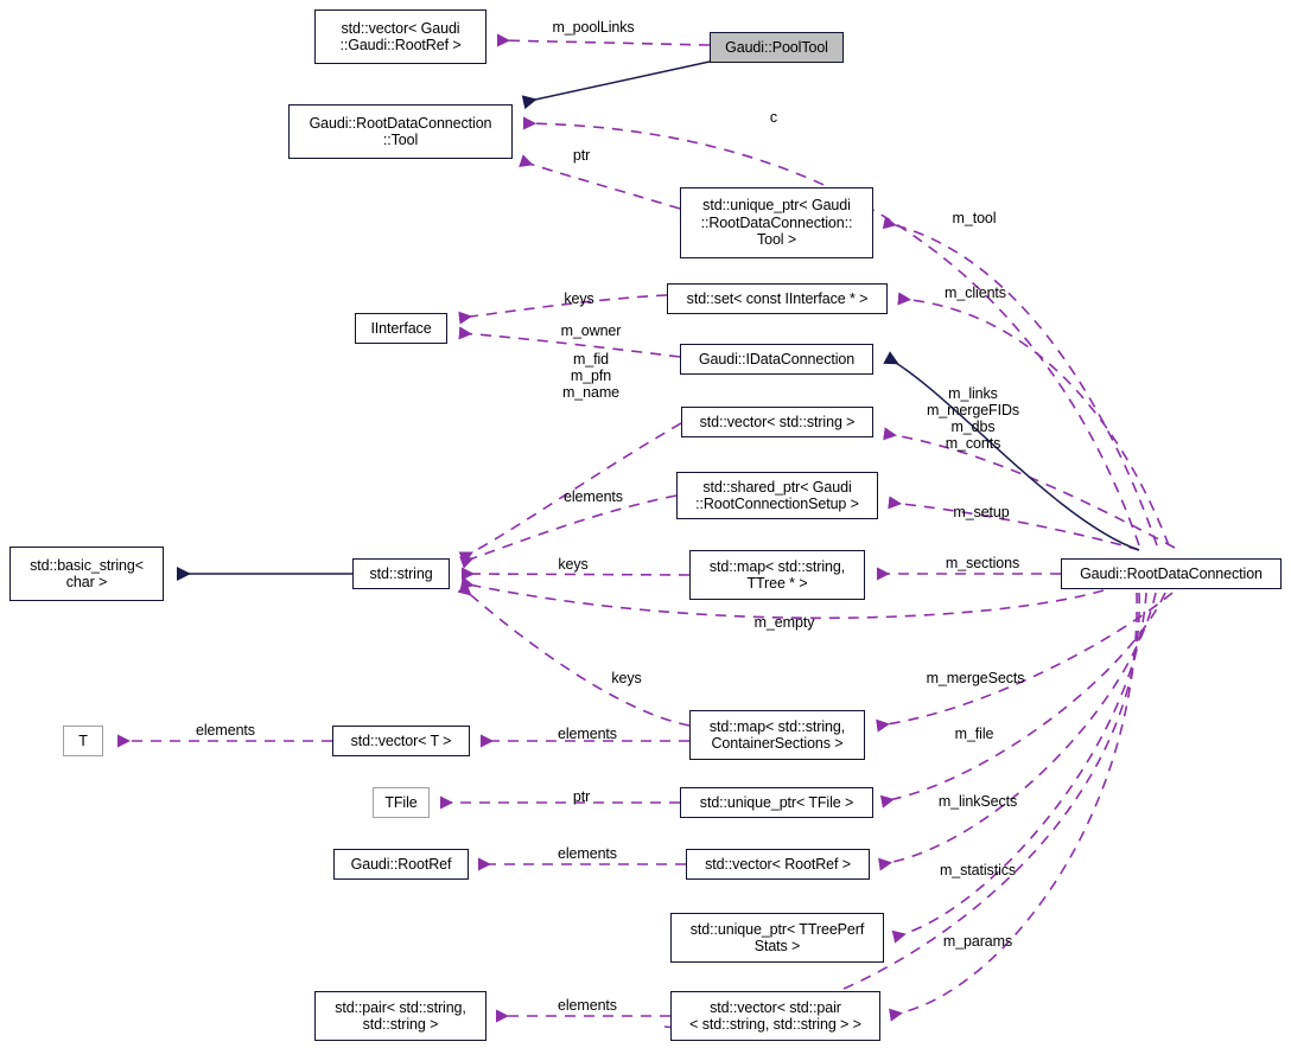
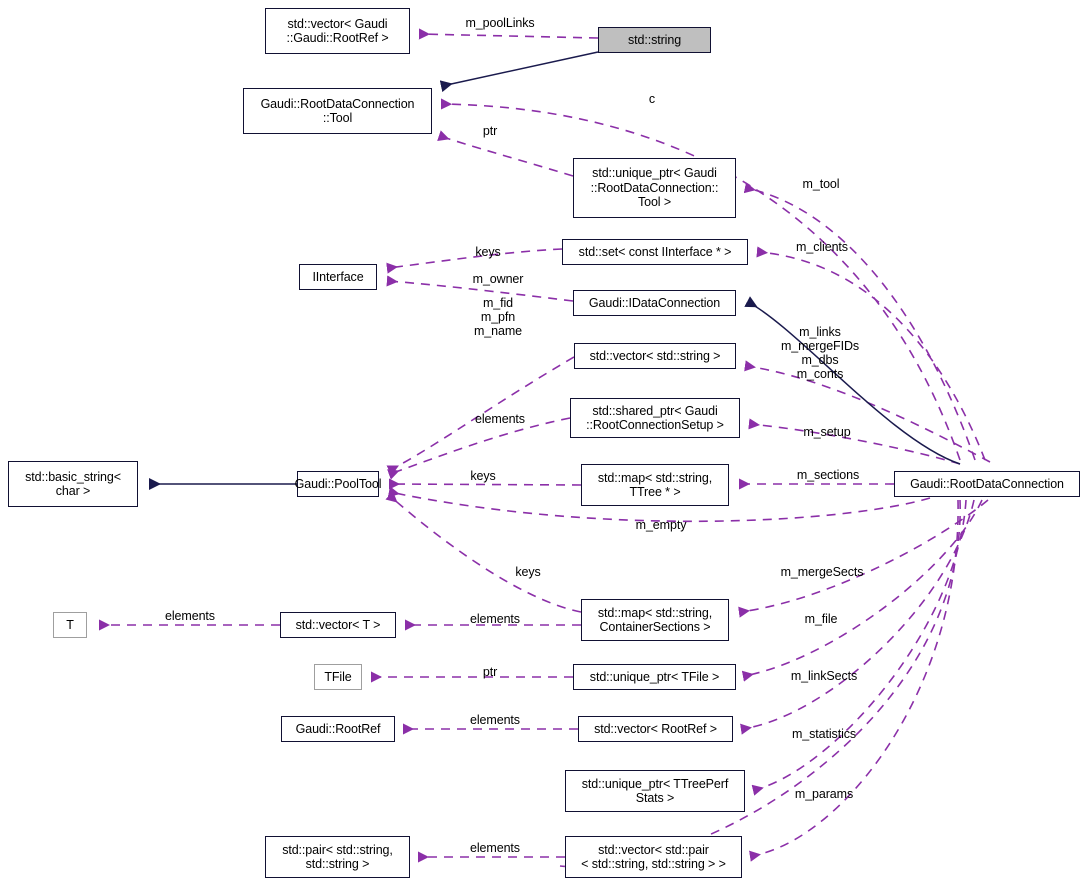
  std::vector< Gaudi
  ::Gaudi::RootRef >
- Gaudi::PoolTool
+ std::string
  Gaudi::RootDataConnection
  ::Tool
  std::unique_ptr< Gaudi
  ::RootDataConnection::
  Tool >
  std::set< const IInterface * >
  IInterface
  Gaudi::IDataConnection
  std::vector< std::string >
  std::shared_ptr< Gaudi
  ::RootConnectionSetup >
  std::basic_string<
  char >
- std::string
+ Gaudi::PoolTool
  std::map< std::string,
  TTree * >
  Gaudi::RootDataConnection
  T
  std::vector< T >
  std::map< std::string,
  ContainerSections >
  TFile
  std::unique_ptr< TFile >
  Gaudi::RootRef
  std::vector< RootRef >
  std::unique_ptr< TTreePerf
  Stats >
  std::pair< std::string,
  std::string >
  std::vector< std::pair
  < std::string, std::string > >
  m_poolLinks
  c
  ptr
  m_tool
  keys
  m_clients
  m_owner
  m_fid
  m_pfn
  m_name
  m_links
  m_mergeFIDs
  m_dbs
  m_conts
  elements
  m_setup
  keys
  m_sections
  m_empty
  keys
  m_mergeSects
  elements
  elements
  m_file
  ptr
  m_linkSects
  elements
  m_statistics
  m_params
  elements
